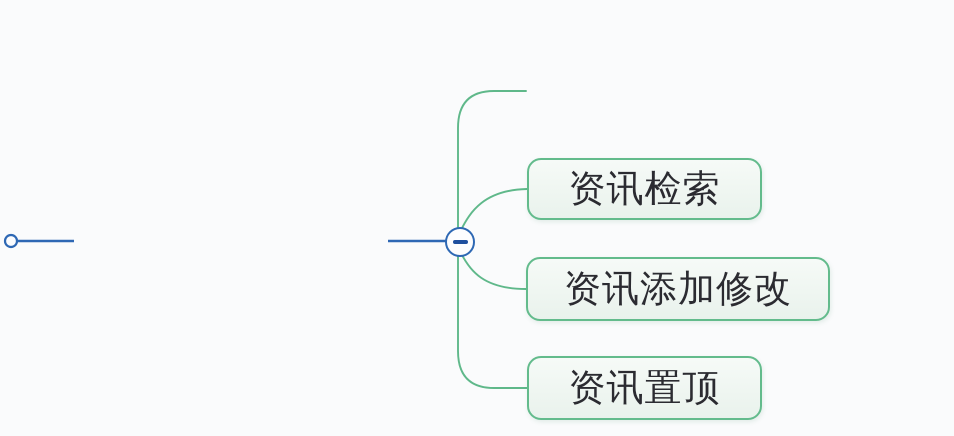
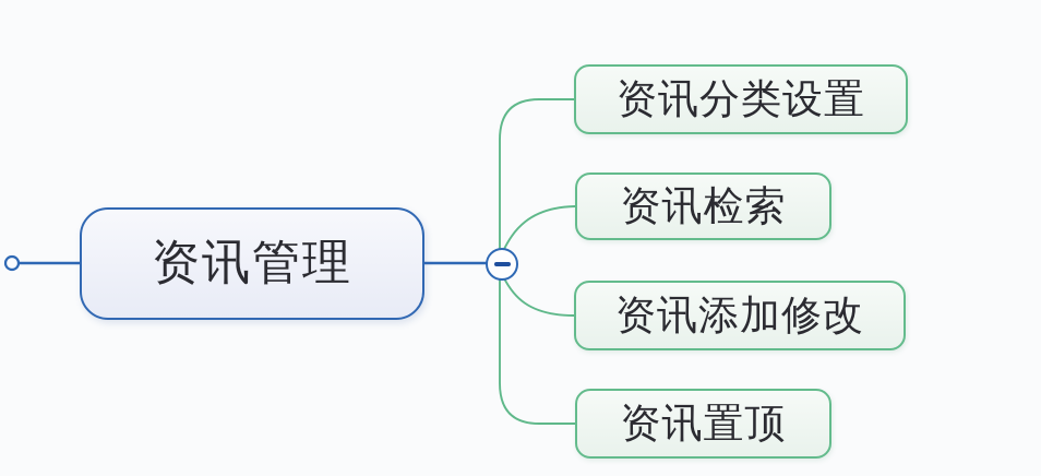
+ 资讯管理
+ 资讯分类设置
  资讯检索
  资讯添加修改
  资讯置顶
